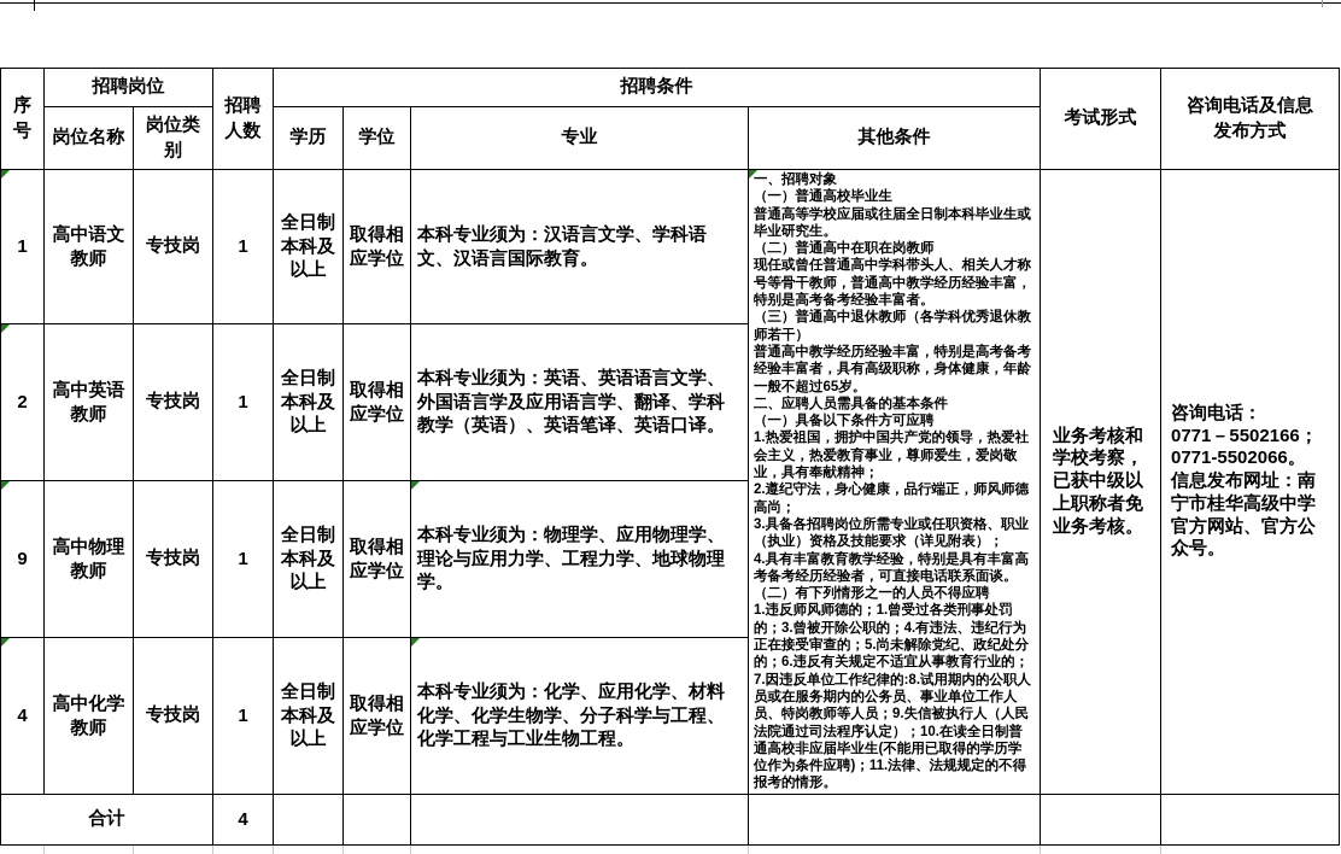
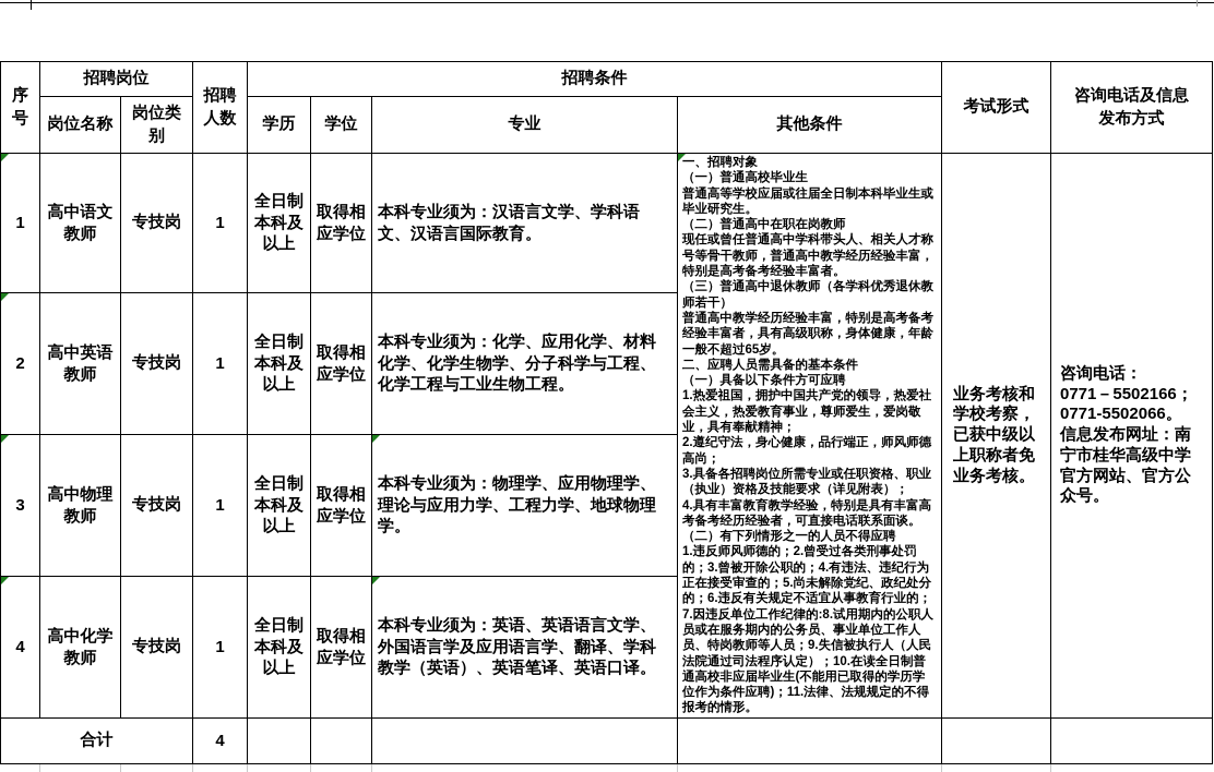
  序号	招聘岗位	招聘人数	招聘条件	考试形式	咨询电话及信息 发布方式
  岗位名称	岗位类别	学历	学位	专业	其他条件
- 1	高中语文教师	专技岗	1	全日制本科及以上	取得相应学位	本科专业须为：汉语言文学、学科语文、汉语言国际教育。	一、招聘对象 （一）普通高校毕业生 普通高等学校应届或往届全日制本科毕业生或毕业研究生。 （二）普通高中在职在岗教师 现任或曾任普通高中学科带头人、相关人才称号等骨干教师，普通高中教学经历经验丰富，特别是高考备考经验丰富者。 （三）普通高中退休教师（各学科优秀退休教师若干） 普通高中教学经历经验丰富，特别是高考备考经验丰富者，具有高级职称，身体健康，年龄一般不超过65岁。 二、应聘人员需具备的基本条件 （一）具备以下条件方可应聘 1.热爱祖国，拥护中国共产党的领导，热爱社会主义，热爱教育事业，尊师爱生，爱岗敬业，具有奉献精神； 2.遵纪守法，身心健康，品行端正，师风师德高尚； 3.具备各招聘岗位所需专业或任职资格、职业（执业）资格及技能要求（详见附表）； 4.具有丰富教育教学经验，特别是具有丰富高考备考经历经验者，可直接电话联系面谈。 （二）有下列情形之一的人员不得应聘 1.违反师风师德的；1.曾受过各类刑事处罚的；3.曾被开除公职的；4.有违法、违纪行为正在接受审查的；5.尚未解除党纪、政纪处分的；6.违反有关规定不适宜从事教育行业的；7.因违反单位工作纪律的:8.试用期内的公职人员或在服务期内的公务员、事业单位工作人员、特岗教师等人员；9.失信被执行人（人民法院通过司法程序认定）；10.在读全日制普通高校非应届毕业生(不能用已取得的学历学位作为条件应聘)；11.法律、法规规定的不得报考的情形。	业务考核和学校考察，已获中级以上职称者免业务考核。	咨询电话： 0771－5502166； 0771-5502066。 信息发布网址：南宁市桂华高级中学官方网站、官方公众号。
+ 1	高中语文教师	专技岗	1	全日制本科及以上	取得相应学位	本科专业须为：汉语言文学、学科语文、汉语言国际教育。	一、招聘对象 （一）普通高校毕业生 普通高等学校应届或往届全日制本科毕业生或毕业研究生。 （二）普通高中在职在岗教师 现任或曾任普通高中学科带头人、相关人才称号等骨干教师，普通高中教学经历经验丰富，特别是高考备考经验丰富者。 （三）普通高中退休教师（各学科优秀退休教师若干） 普通高中教学经历经验丰富，特别是高考备考经验丰富者，具有高级职称，身体健康，年龄一般不超过65岁。 二、应聘人员需具备的基本条件 （一）具备以下条件方可应聘 1.热爱祖国，拥护中国共产党的领导，热爱社会主义，热爱教育事业，尊师爱生，爱岗敬业，具有奉献精神； 2.遵纪守法，身心健康，品行端正，师风师德高尚； 3.具备各招聘岗位所需专业或任职资格、职业（执业）资格及技能要求（详见附表）； 4.具有丰富教育教学经验，特别是具有丰富高考备考经历经验者，可直接电话联系面谈。 （二）有下列情形之一的人员不得应聘 1.违反师风师德的；2.曾受过各类刑事处罚的；3.曾被开除公职的；4.有违法、违纪行为正在接受审查的；5.尚未解除党纪、政纪处分的；6.违反有关规定不适宜从事教育行业的；7.因违反单位工作纪律的:8.试用期内的公职人员或在服务期内的公务员、事业单位工作人员、特岗教师等人员；9.失信被执行人（人民法院通过司法程序认定）；10.在读全日制普通高校非应届毕业生(不能用已取得的学历学位作为条件应聘)；11.法律、法规规定的不得报考的情形。	业务考核和学校考察，已获中级以上职称者免业务考核。	咨询电话： 0771－5502166； 0771-5502066。 信息发布网址：南宁市桂华高级中学官方网站、官方公众号。
- 2	高中英语教师	专技岗	1	全日制本科及以上	取得相应学位	本科专业须为：英语、英语语言文学、外国语言学及应用语言学、翻译、学科教学（英语）、英语笔译、英语口译。
+ 2	高中英语教师	专技岗	1	全日制本科及以上	取得相应学位	本科专业须为：化学、应用化学、材料化学、化学生物学、分子科学与工程、化学工程与工业生物工程。
- 9	高中物理教师	专技岗	1	全日制本科及以上	取得相应学位	本科专业须为：物理学、应用物理学、理论与应用力学、工程力学、地球物理学。
+ 3	高中物理教师	专技岗	1	全日制本科及以上	取得相应学位	本科专业须为：物理学、应用物理学、理论与应用力学、工程力学、地球物理学。
- 4	高中化学教师	专技岗	1	全日制本科及以上	取得相应学位	本科专业须为：化学、应用化学、材料化学、化学生物学、分子科学与工程、化学工程与工业生物工程。
+ 4	高中化学教师	专技岗	1	全日制本科及以上	取得相应学位	本科专业须为：英语、英语语言文学、外国语言学及应用语言学、翻译、学科教学（英语）、英语笔译、英语口译。
  合计	4
